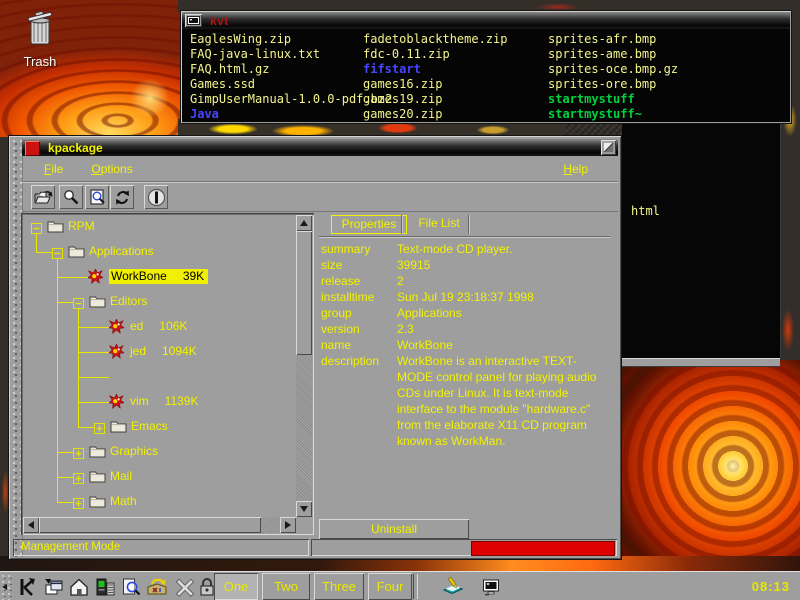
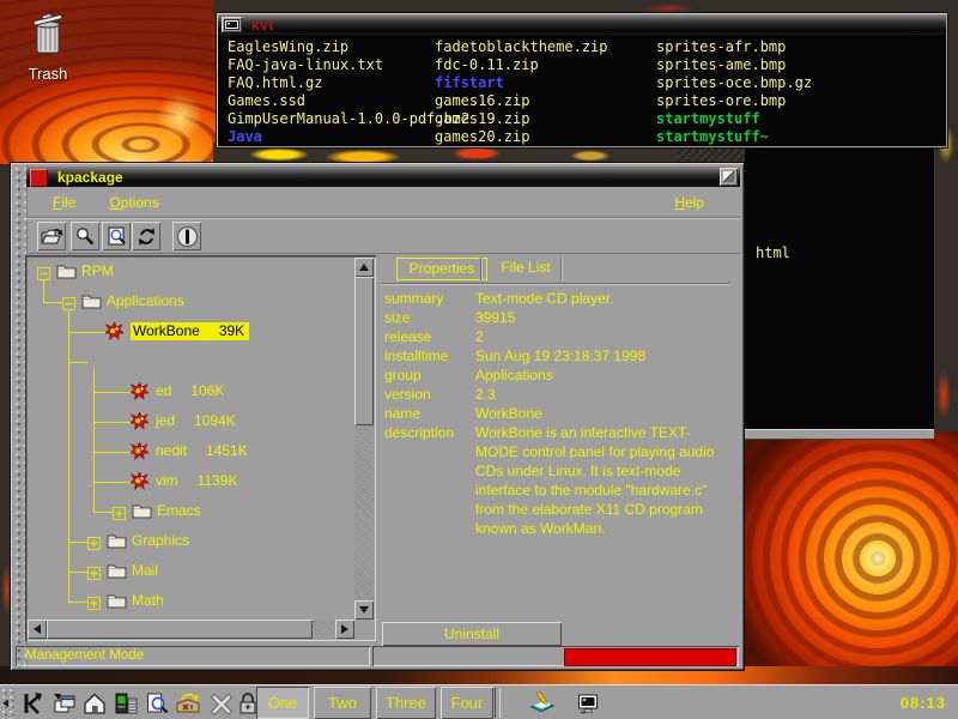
  Trash
  html
  kvt
  EaglesWing.zip
  fadetoblacktheme.zip
  sprites-afr.bmp
  FAQ-java-linux.txt
  fdc-0.11.zip
  sprites-ame.bmp
  FAQ.html.gz
  fifstart
  sprites-oce.bmp.gz
  Games.ssd
  games16.zip
  sprites-ore.bmp
  GimpUserManual-1.0.0-pdf.bz2
  games19.zip
  startmystuff
  Java
  games20.zip
  startmystuff~
  kpackage
  File Options
  Help
  RPM
  Applications
  WorkBone 39K
- Editors
  ed 106K
  jed 1094K
+ nedit 1451K
  vim 1139K
  Emacs
  Graphics
  Mail
  Math
  Properties
  File List
  summary
  Text-mode CD player.
  size
  39915
  release
  2
  installtime
- Sun Jul 19 23:18:37 1998
+ Sun Aug 19 23:18:37 1998
  group
  Applications
  version
  2.3
  name
  WorkBone
  description
  WorkBone is an interactive TEXT-MODE control panel for playing audio CDs under Linux. It is text-mode interface to the module "hardware.c" from the elaborate X11 CD program known as WorkMan.
  Uninstall
  Management Mode
  One
  Two
  Three
  Four
  08:13
